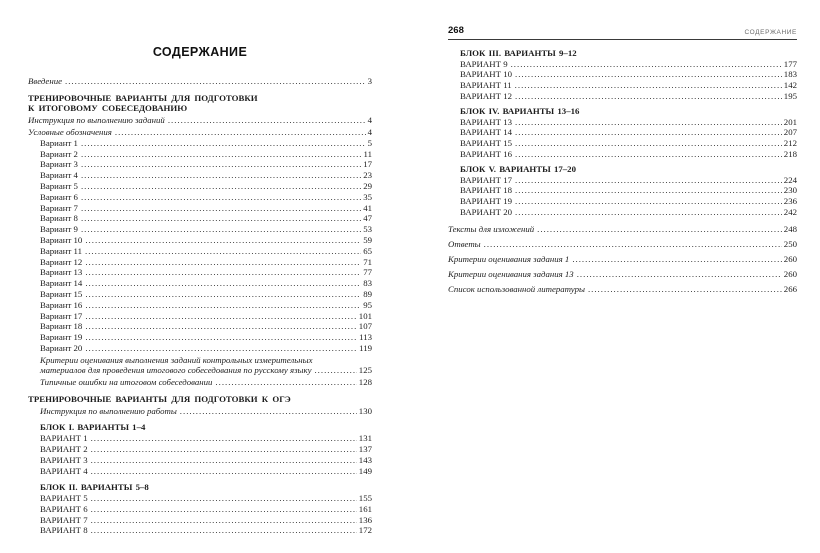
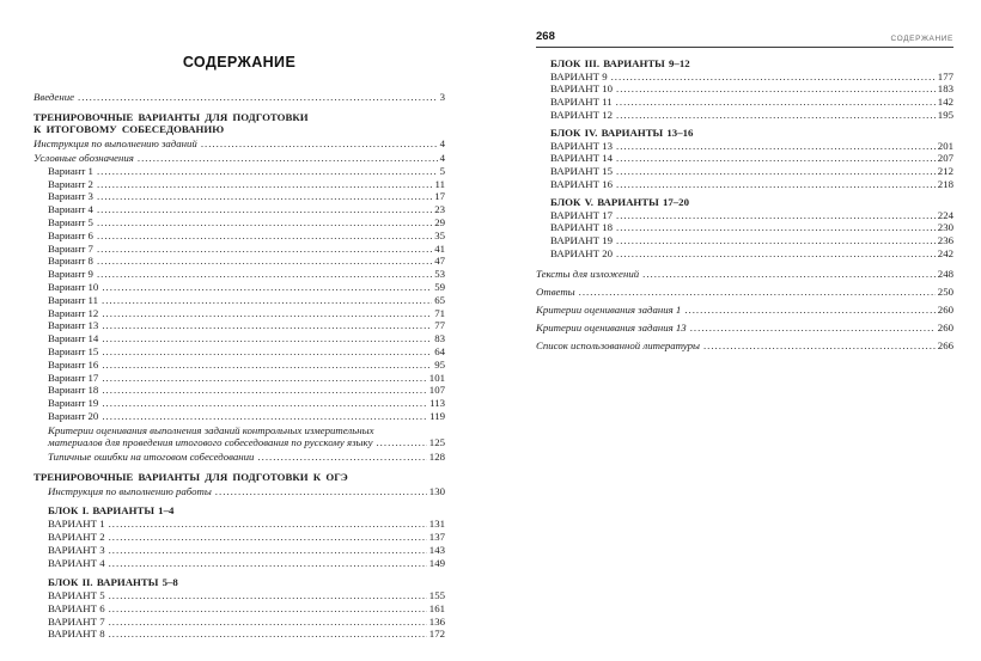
  СОДЕРЖАНИЕ
  Введение
  3
  ТРЕНИРОВОЧНЫЕ ВАРИАНТЫ ДЛЯ ПОДГОТОВКИ
  К ИТОГОВОМУ СОБЕСЕДОВАНИЮ
  Инструкция по выполнению заданий
  4
  Условные обозначения
  4
  Вариант 1
  5
  Вариант 2
  11
  Вариант 3
  17
  Вариант 4
  23
  Вариант 5
  29
  Вариант 6
  35
  Вариант 7
  41
  Вариант 8
  47
  Вариант 9
  53
  Вариант 10
  59
  Вариант 11
  65
  Вариант 12
  71
  Вариант 13
  77
  Вариант 14
  83
  Вариант 15
- 89
+ 64
  Вариант 16
  95
  Вариант 17
  101
  Вариант 18
  107
  Вариант 19
  113
  Вариант 20
  119
  Критерии оценивания выполнения заданий контрольных измерительных
  материалов для проведения итогового собеседования по русскому языку
  125
  Типичные ошибки на итоговом собеседовании
  128
  ТРЕНИРОВОЧНЫЕ ВАРИАНТЫ ДЛЯ ПОДГОТОВКИ К ОГЭ
  Инструкция по выполнению работы
  130
  БЛОК I. ВАРИАНТЫ 1–4
  ВАРИАНТ 1
  131
  ВАРИАНТ 2
  137
  ВАРИАНТ 3
  143
  ВАРИАНТ 4
  149
  БЛОК II. ВАРИАНТЫ 5–8
  ВАРИАНТ 5
  155
  ВАРИАНТ 6
  161
  ВАРИАНТ 7
  136
  ВАРИАНТ 8
  172
  268
  БЛОК III. ВАРИАНТЫ 9–12
  ВАРИАНТ 9
  177
  ВАРИАНТ 10
  183
  ВАРИАНТ 11
  142
  ВАРИАНТ 12
  195
  БЛОК IV. ВАРИАНТЫ 13–16
  ВАРИАНТ 13
  201
  ВАРИАНТ 14
  207
  ВАРИАНТ 15
  212
  ВАРИАНТ 16
  218
  БЛОК V. ВАРИАНТЫ 17–20
  ВАРИАНТ 17
  224
  ВАРИАНТ 18
  230
  ВАРИАНТ 19
  236
  ВАРИАНТ 20
  242
  Тексты для изложений
  248
  Ответы
  250
  Критерии оценивания задания 1
  260
  Критерии оценивания задания 13
  260
  Список использованной литературы
  266
